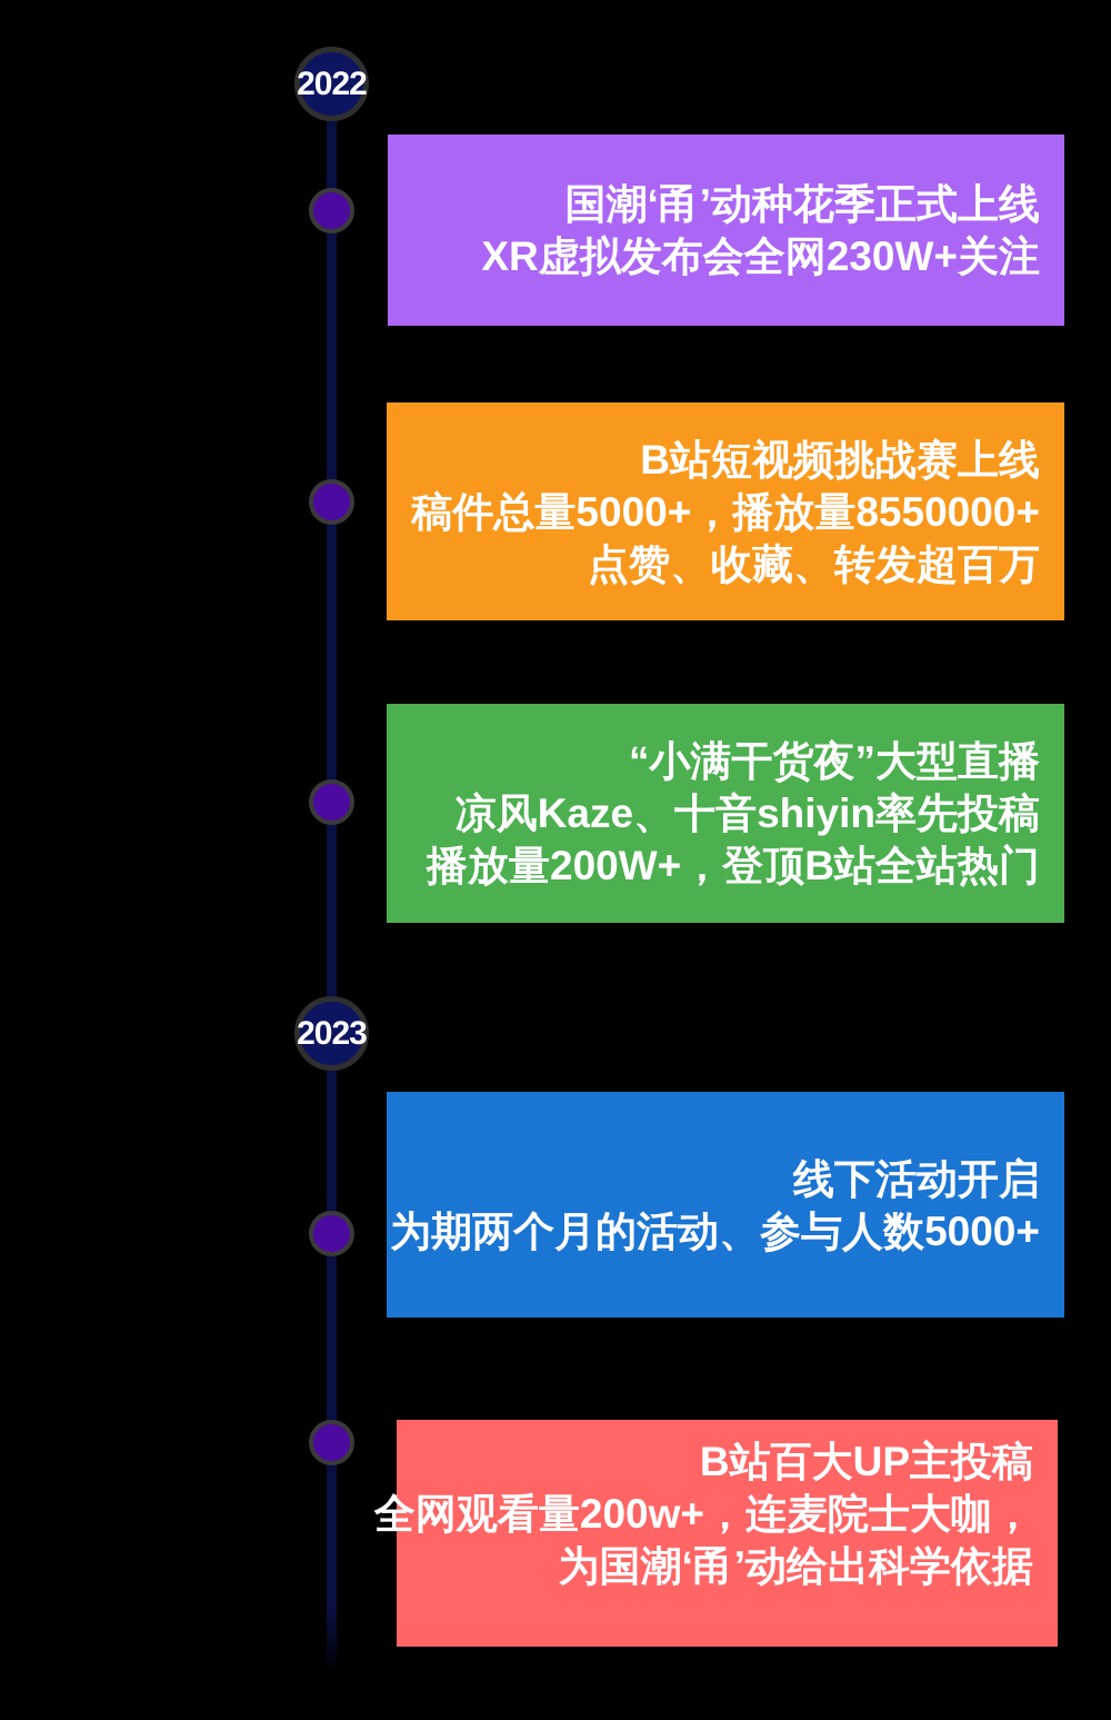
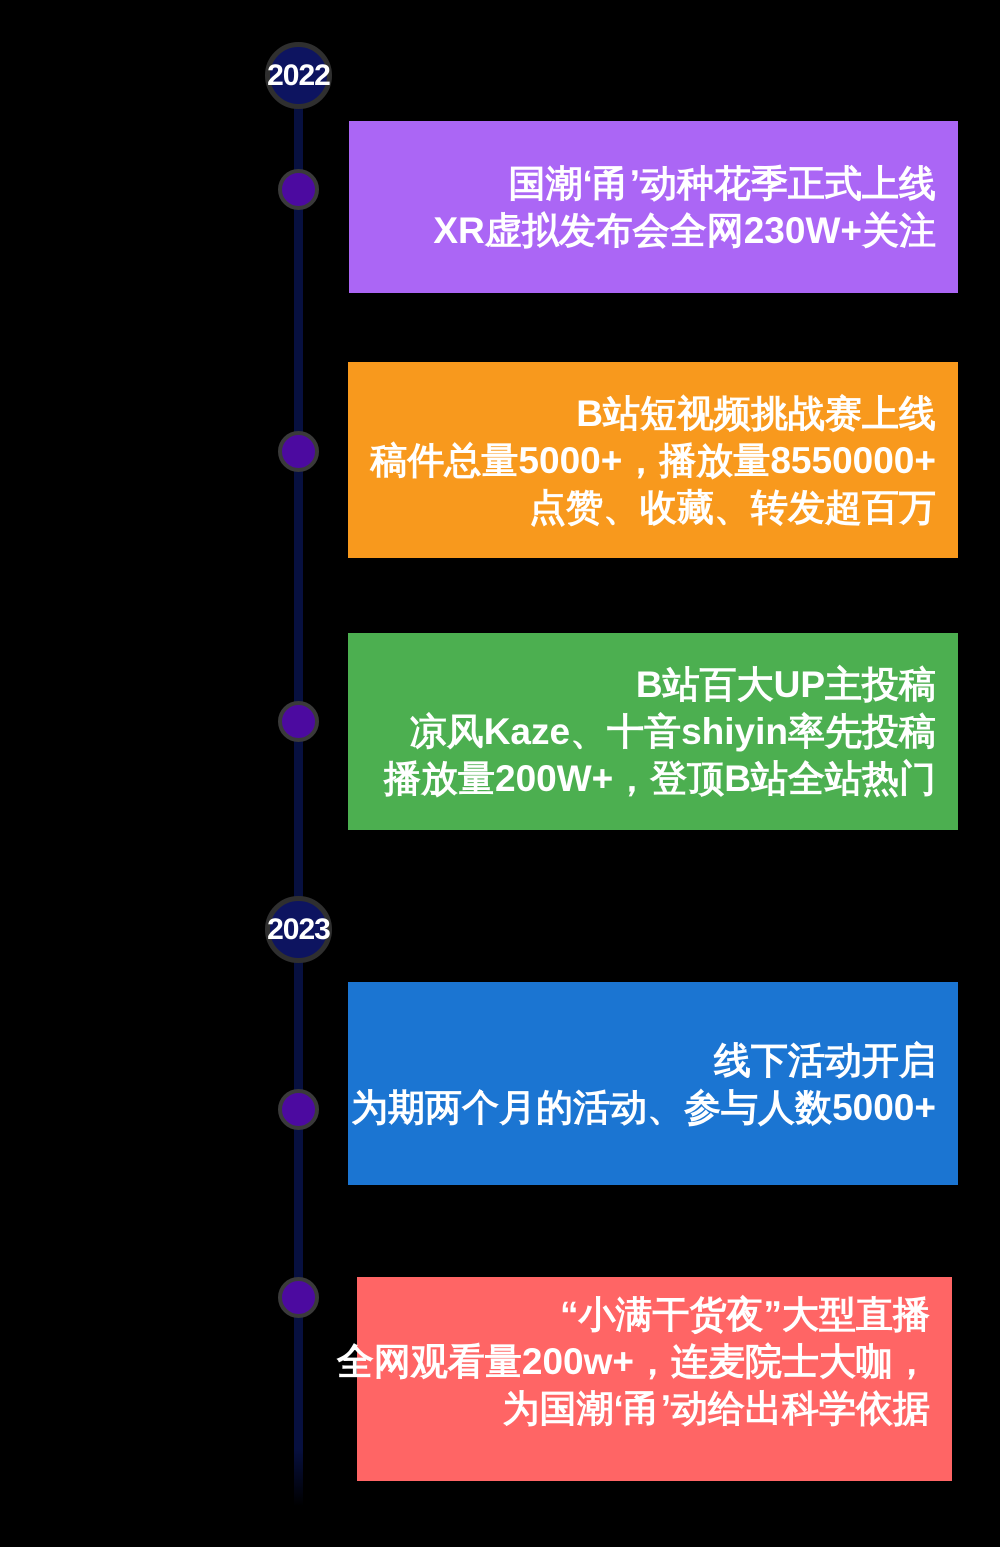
  2022
  国潮‘甬’动种花季正式上线
  XR虚拟发布会全网230W+关注
  B站短视频挑战赛上线
  稿件总量5000+，播放量8550000+
  点赞、收藏、转发超百万
- “小满干货夜”大型直播
+ B站百大UP主投稿
  凉风Kaze、十音shiyin率先投稿
  播放量200W+，登顶B站全站热门
  2023
  线下活动开启
  为期两个月的活动、参与人数5000+
- B站百大UP主投稿
+ “小满干货夜”大型直播
  全网观看量200w+，连麦院士大咖，
  为国潮‘甬’动给出科学依据
